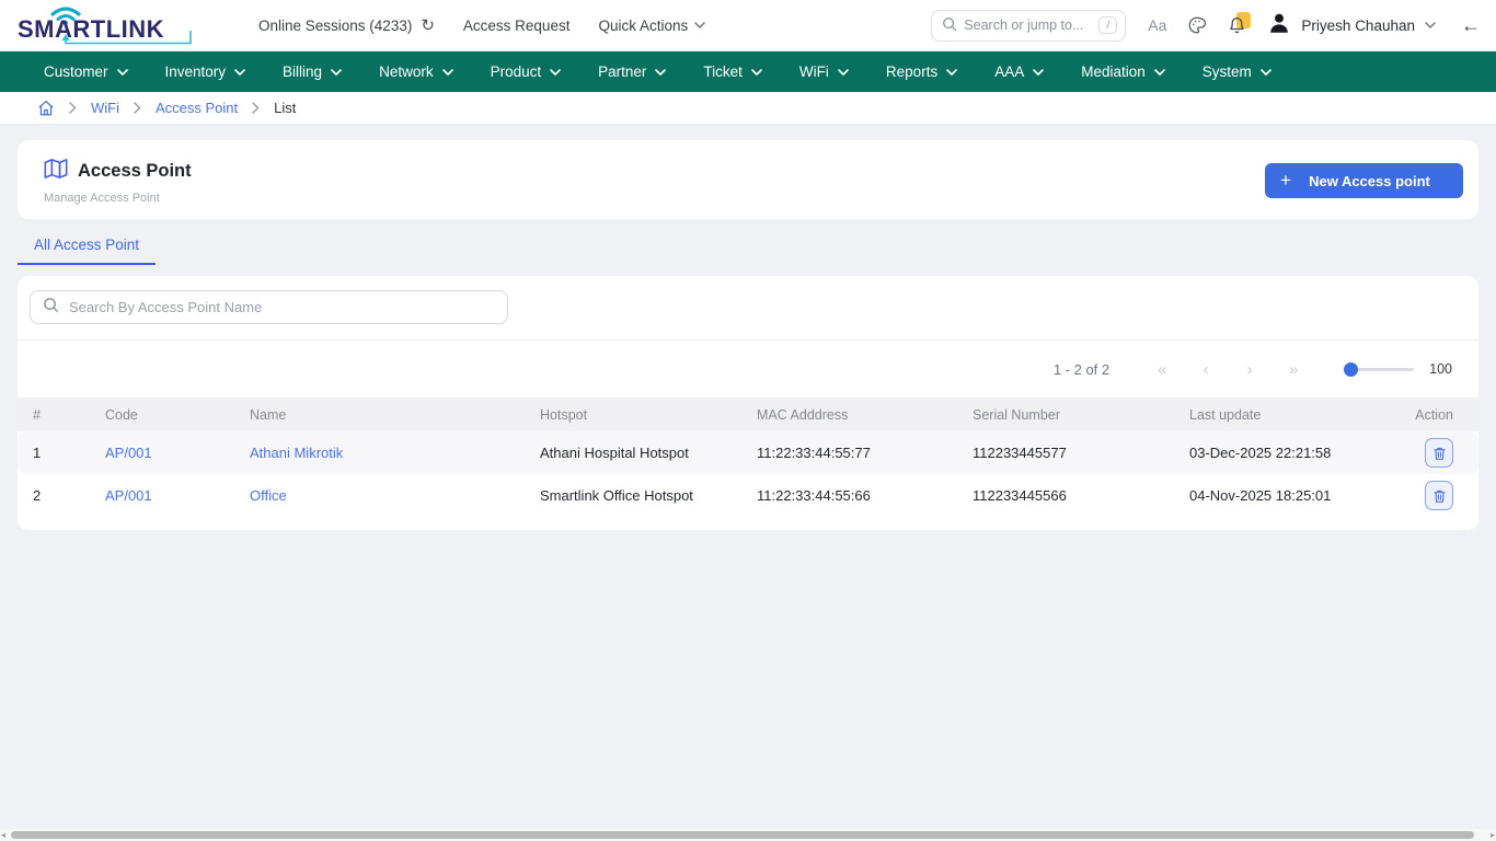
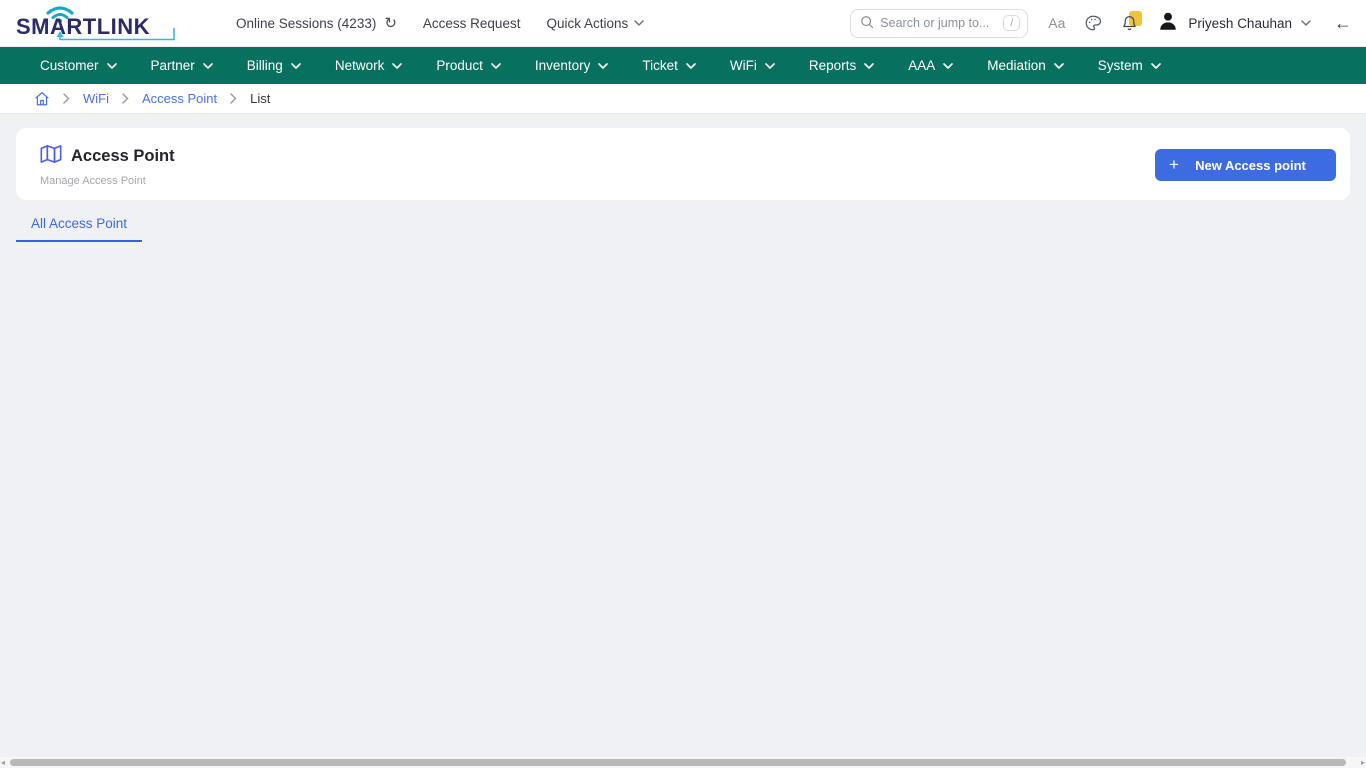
  SMARTLINK
  Online Sessions (4233)
  ↻
  Access Request
  Quick Actions
  Search or jump to...
  /
  Aa
  Priyesh Chauhan
  ←
  Customer
- Inventory
+ Partner
  Billing
  Network
  Product
- Partner
+ Inventory
  Ticket
  WiFi
  Reports
  AAA
  Mediation
  System
  WiFi
  Access Point
  List
  Access Point
  Manage Access Point
  +
  New Access point
  All Access Point
- Search By Access Point Name
- 1 - 2 of 2
- «
- ‹
- ›
- »
- 100
- #	Code	Name	Hotspot	MAC Adddress	Serial Number	Last update	Action
- 1	AP/001	Athani Mikrotik	Athani Hospital Hotspot	11:22:33:44:55:77	112233445577	03-Dec-2025 22:21:58
- 2	AP/001	Office	Smartlink Office Hotspot	11:22:33:44:55:66	112233445566	04-Nov-2025 18:25:01
  ◂
  ▸
